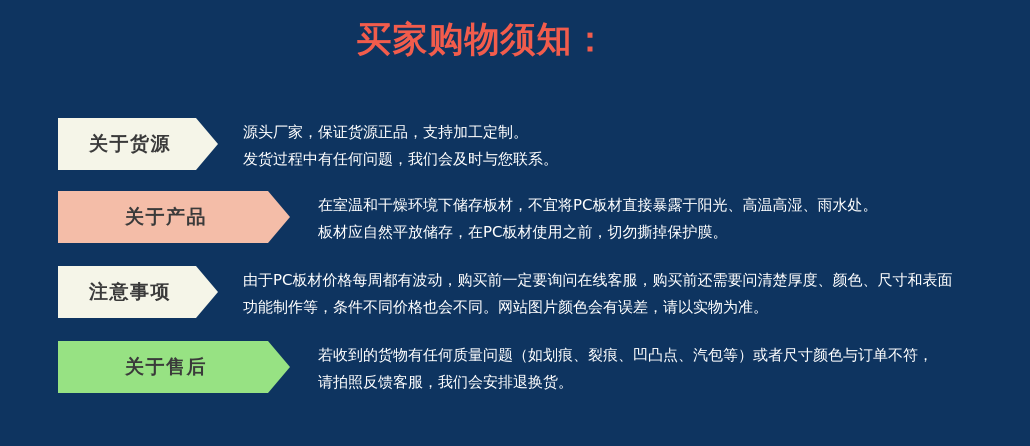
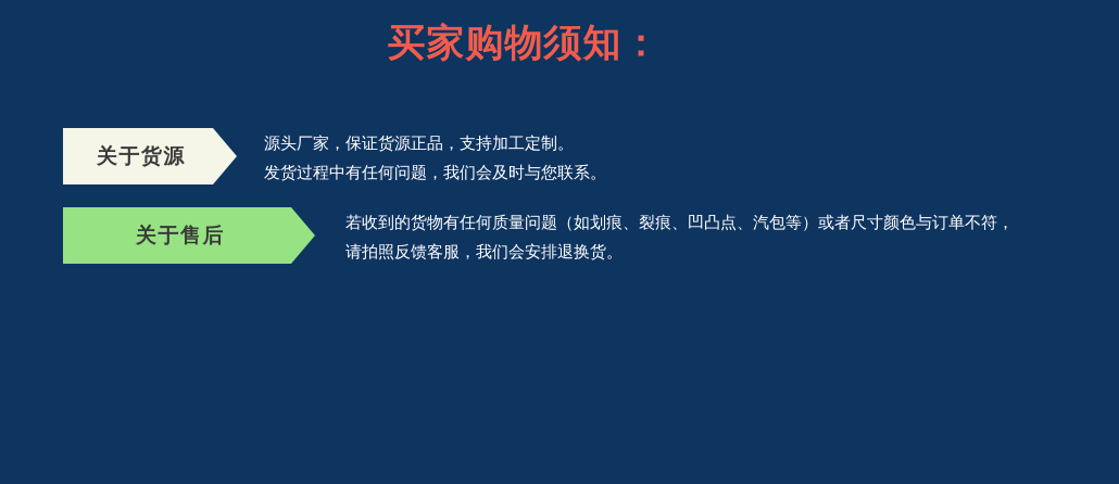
  买家购物须知：
  关于货源
  源头厂家，保证货源正品，支持加工定制。
  发货过程中有任何问题，我们会及时与您联系。
- 关于产品
- 在室温和干燥环境下储存板材，不宜将PC板材直接暴露于阳光、高温高湿、雨水处。
- 板材应自然平放储存，在PC板材使用之前，切勿撕掉保护膜。
- 注意事项
- 由于PC板材价格每周都有波动，购买前一定要询问在线客服，购买前还需要问清楚厚度、颜色、尺寸和表面
- 功能制作等，条件不同价格也会不同。网站图片颜色会有误差，请以实物为准。
  关于售后
  若收到的货物有任何质量问题（如划痕、裂痕、凹凸点、汽包等）或者尺寸颜色与订单不符，
  请拍照反馈客服，我们会安排退换货。
